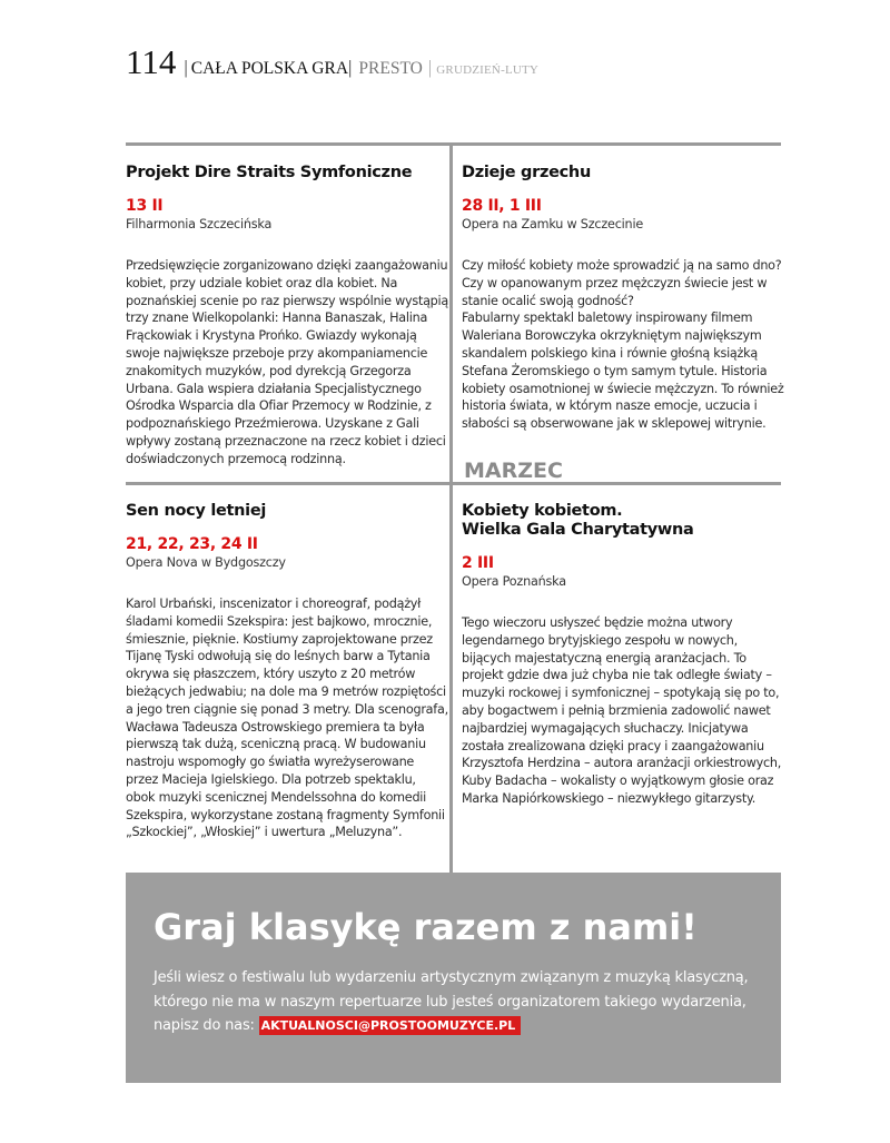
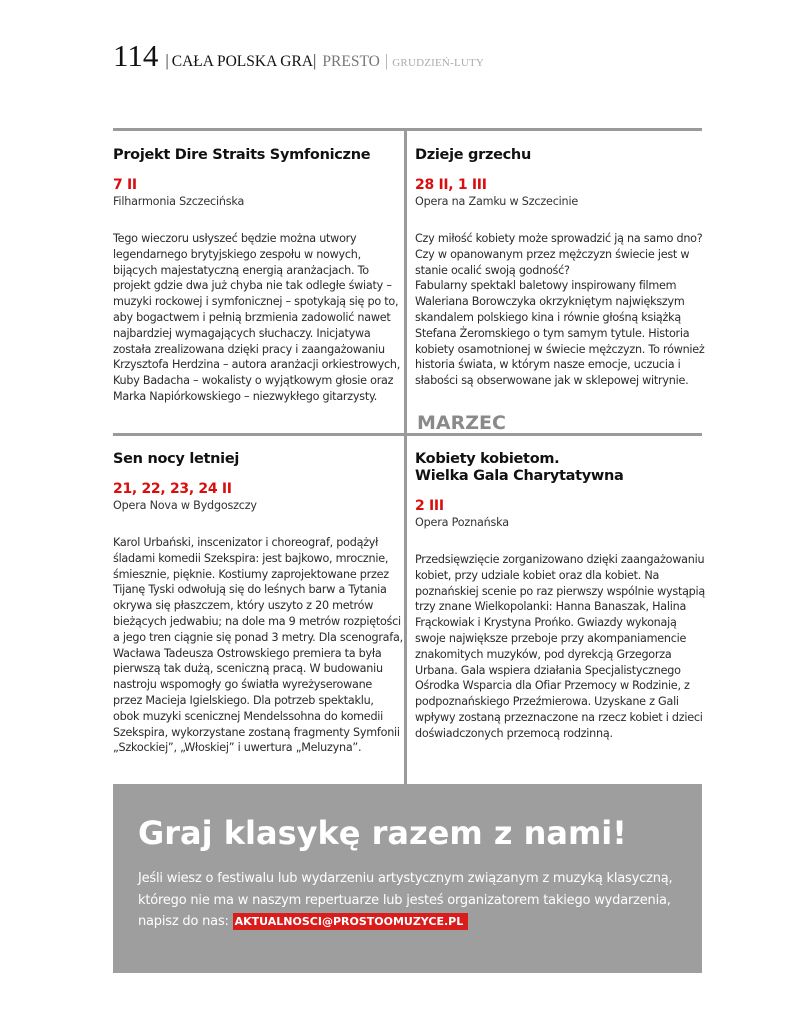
  114
  |
  CAŁA POLSKA GRA
  |
  PRESTO
  |
  GRUDZIEŃ-LUTY
  Projekt Dire Straits Symfoniczne
- 13 II
+ 7 II
  Filharmonia Szczecińska
- Przedsięwzięcie zorganizowano dzięki zaangażowaniu kobiet, przy udziale kobiet oraz dla kobiet. Na poznańskiej scenie po raz pierwszy wspólnie wystąpią trzy znane Wielkopolanki: Hanna Banaszak, Halina Frąckowiak i Krystyna Prońko. Gwiazdy wykonają swoje największe przeboje przy akompaniamencie znakomitych muzyków, pod dyrekcją Grzegorza Urbana. Gala wspiera działania Specjalistycznego Ośrodka Wsparcia dla Ofiar Przemocy w Rodzinie, z podpoznańskiego Przeźmierowa. Uzyskane z Gali wpływy zostaną przeznaczone na rzecz kobiet i dzieci doświadczonych przemocą rodzinną.
+ Tego wieczoru usłyszeć będzie można utwory legendarnego brytyjskiego zespołu w nowych, bijących majestatyczną energią aranżacjach. To projekt gdzie dwa już chyba nie tak odległe światy – muzyki rockowej i symfonicznej – spotykają się po to, aby bogactwem i pełnią brzmienia zadowolić nawet najbardziej wymagających słuchaczy. Inicjatywa została zrealizowana dzięki pracy i zaangażowaniu Krzysztofa Herdzina – autora aranżacji orkiestrowych, Kuby Badacha – wokalisty o wyjątkowym głosie oraz Marka Napiórkowskiego – niezwykłego gitarzysty.
  Dzieje grzechu
  28 II, 1 III
  Opera na Zamku w Szczecinie
  Czy miłość kobiety może sprowadzić ją na samo dno? Czy w opanowanym przez mężczyzn świecie jest w stanie ocalić swoją godność?
  Fabularny spektakl baletowy inspirowany filmem Waleriana Borowczyka okrzykniętym największym skandalem polskiego kina i równie głośną książką Stefana Żeromskiego o tym samym tytule. Historia kobiety osamotnionej w świecie mężczyzn. To również historia świata, w którym nasze emocje, uczucia i słabości są obserwowane jak w sklepowej witrynie.
  MARZEC
  Sen nocy letniej
  21, 22, 23, 24 II
  Opera Nova w Bydgoszczy
  Karol Urbański, inscenizator i choreograf, podążył śladami komedii Szekspira: jest bajkowo, mrocznie, śmiesznie, pięknie. Kostiumy zaprojektowane przez Tijanę Tyski odwołują się do leśnych barw a Tytania okrywa się płaszczem, który uszyto z 20 metrów bieżących jedwabiu; na dole ma 9 metrów rozpiętości a jego tren ciągnie się ponad 3 metry. Dla scenografa, Wacława Tadeusza Ostrowskiego premiera ta była pierwszą tak dużą, sceniczną pracą. W budowaniu nastroju wspomogły go światła wyreżyserowane przez Macieja Igielskiego. Dla potrzeb spektaklu, obok muzyki scenicznej Mendelssohna do komedii Szekspira, wykorzystane zostaną fragmenty Symfonii „Szkockiej”, „Włoskiej” i uwertura „Meluzyna”.
  Kobiety kobietom.
  Wielka Gala Charytatywna
  2 III
  Opera Poznańska
- Tego wieczoru usłyszeć będzie można utwory legendarnego brytyjskiego zespołu w nowych, bijących majestatyczną energią aranżacjach. To projekt gdzie dwa już chyba nie tak odległe światy – muzyki rockowej i symfonicznej – spotykają się po to, aby bogactwem i pełnią brzmienia zadowolić nawet najbardziej wymagających słuchaczy. Inicjatywa została zrealizowana dzięki pracy i zaangażowaniu Krzysztofa Herdzina – autora aranżacji orkiestrowych, Kuby Badacha – wokalisty o wyjątkowym głosie oraz Marka Napiórkowskiego – niezwykłego gitarzysty.
+ Przedsięwzięcie zorganizowano dzięki zaangażowaniu kobiet, przy udziale kobiet oraz dla kobiet. Na poznańskiej scenie po raz pierwszy wspólnie wystąpią trzy znane Wielkopolanki: Hanna Banaszak, Halina Frąckowiak i Krystyna Prońko. Gwiazdy wykonają swoje największe przeboje przy akompaniamencie znakomitych muzyków, pod dyrekcją Grzegorza Urbana. Gala wspiera działania Specjalistycznego Ośrodka Wsparcia dla Ofiar Przemocy w Rodzinie, z podpoznańskiego Przeźmierowa. Uzyskane z Gali wpływy zostaną przeznaczone na rzecz kobiet i dzieci doświadczonych przemocą rodzinną.
  Graj klasykę razem z nami!
  Jeśli wiesz o festiwalu lub wydarzeniu artystycznym związanym z muzyką klasyczną, którego nie ma w naszym repertuarze lub jesteś organizatorem takiego wydarzenia, napisz do nas: AKTUALNOSCI@PROSTOOMUZYCE.PL
